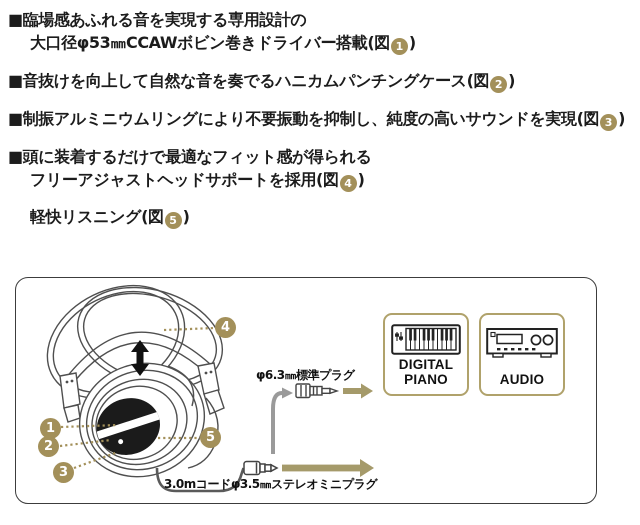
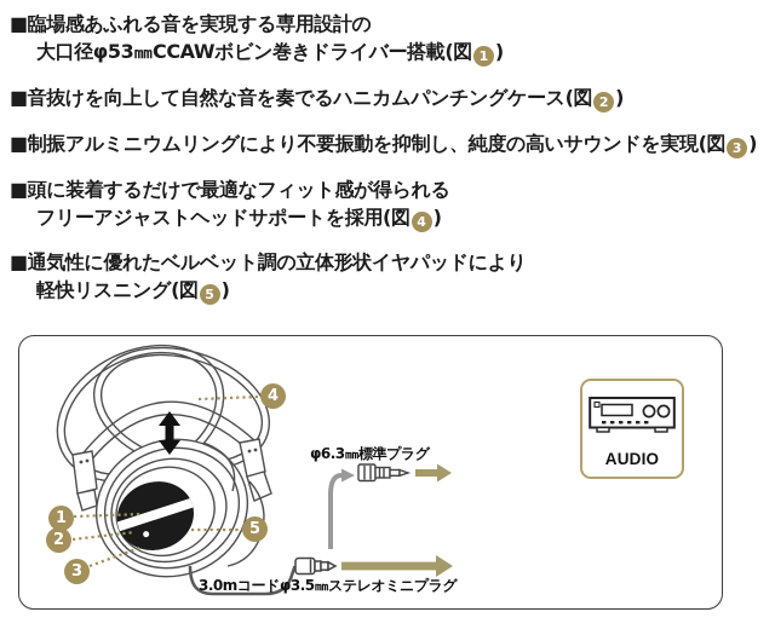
  ■臨場感あふれる音を実現する専用設計の
  大口径φ53㎜CCAWボビン巻きドライバー搭載(図 1 )
  ■音抜けを向上して自然な音を奏でるハニカムパンチングケース(図 2 )
  ■制振アルミニウムリングにより不要振動を抑制し、純度の高いサウンドを実現(図 3 )
  ■頭に装着するだけで最適なフィット感が得られる
  フリーアジャストヘッドサポートを採用(図 4 )
+ ■通気性に優れたベルベット調の立体形状イヤパッドにより
  軽快リスニング(図 5 )
  1
  2
  3
  4
  5
  φ6.3㎜標準プラグ
  3.0mコード
  φ3.5㎜ステレオミニプラグ
- DIGITAL PIANO
  AUDIO
